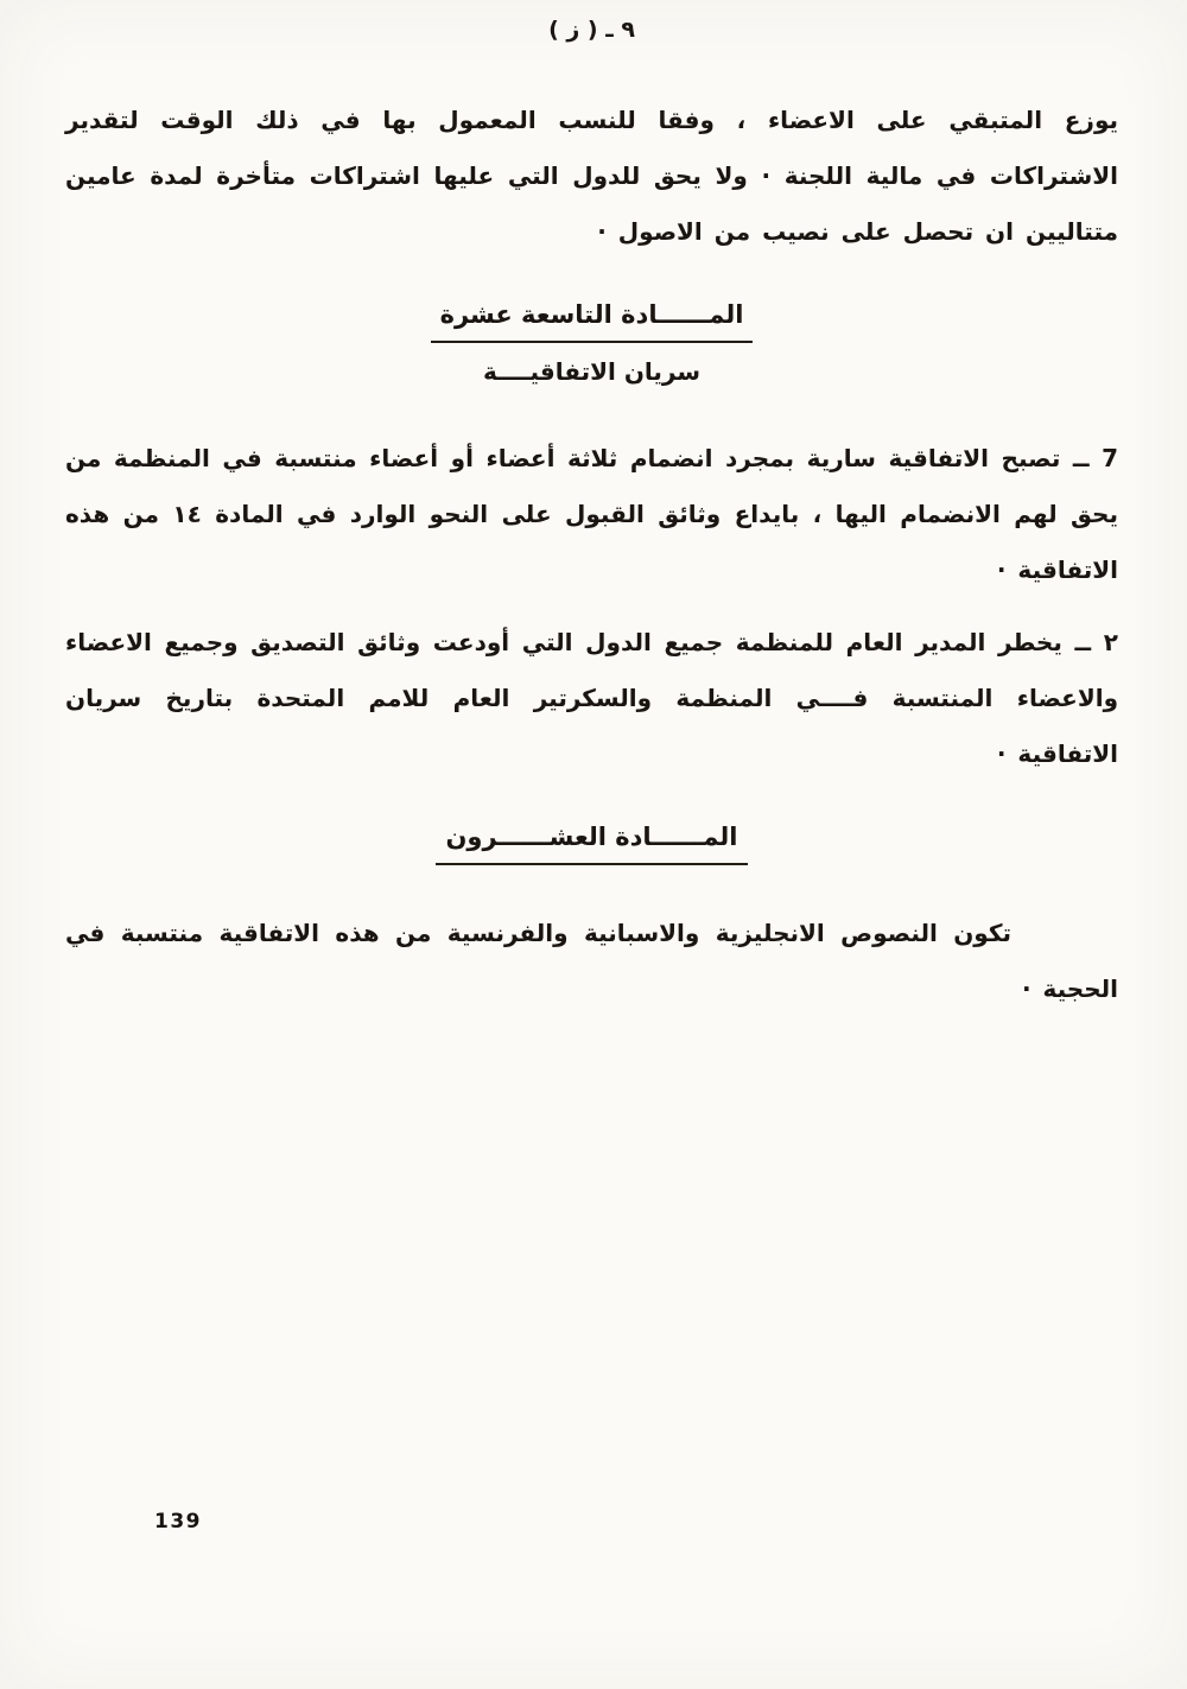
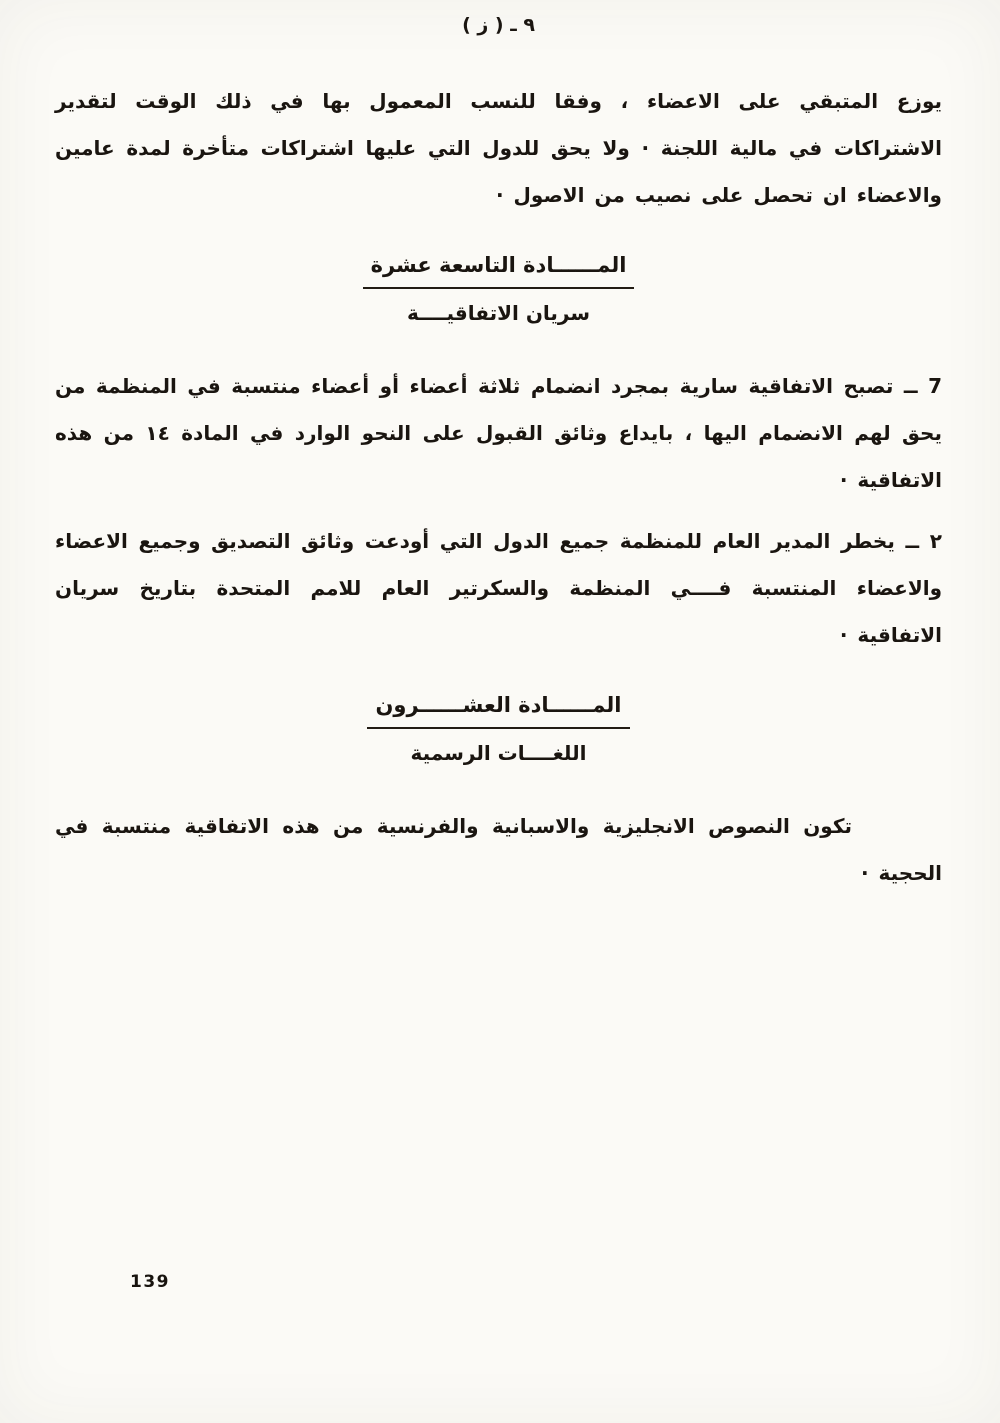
  ( ز ) ـ ٩
- يوزع المتبقي على الاعضاء ، وفقا للنسب المعمول بها في ذلك الوقت لتقدير الاشتراكات في مالية اللجنة · ولا يحق للدول التي عليها اشتراكات متأخرة لمدة عامين متتاليين ان تحصل على نصيب من الاصول ·
+ يوزع المتبقي على الاعضاء ، وفقا للنسب المعمول بها في ذلك الوقت لتقدير الاشتراكات في مالية اللجنة · ولا يحق للدول التي عليها اشتراكات متأخرة لمدة عامين والاعضاء ان تحصل على نصيب من الاصول ·
  المــــــادة التاسعة عشرة
  سريان الاتفاقيــــة
  7 ــ تصبح الاتفاقية سارية بمجرد انضمام ثلاثة أعضاء أو أعضاء منتسبة في المنظمة من يحق لهم الانضمام اليها ، بايداع وثائق القبول على النحو الوارد في المادة ١٤ من هذه الاتفاقية ·
  ٢ ــ يخطر المدير العام للمنظمة جميع الدول التي أودعت وثائق التصديق وجميع الاعضاء والاعضاء المنتسبة فــــي المنظمة والسكرتير العام للامم المتحدة بتاريخ سريان الاتفاقية ·
  المــــــادة العشــــــرون
+ اللغــــات الرسمية
  تكون النصوص الانجليزية والاسبانية والفرنسية من هذه الاتفاقية منتسبة في الحجية ·
  139
